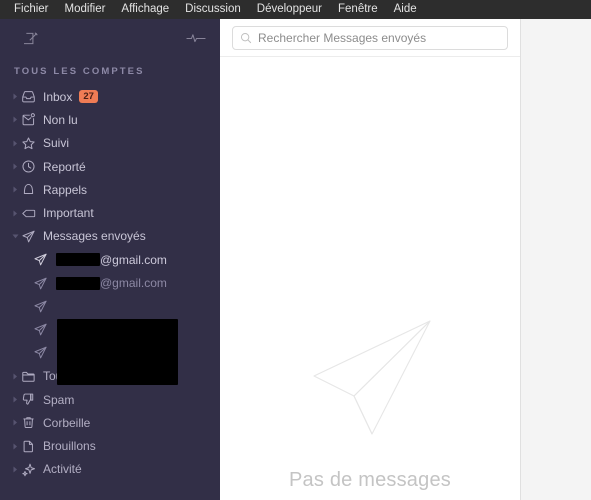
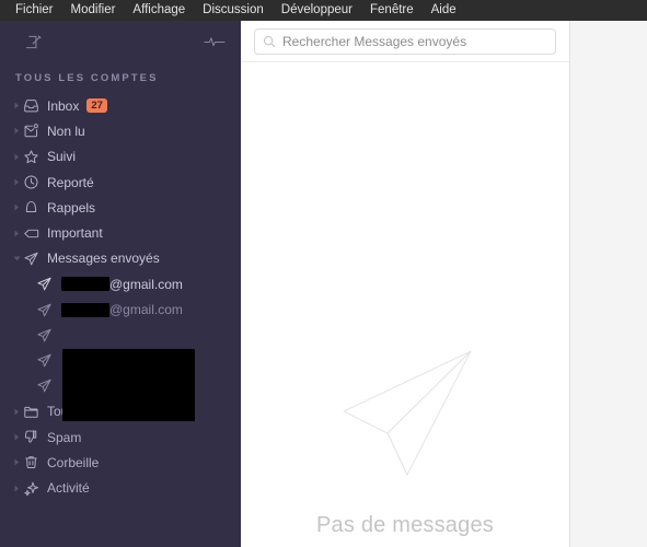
  Fichier
  Modifier
  Affichage
  Discussion
  Développeur
  Fenêtre
  Aide
  TOUS LES COMPTES
  Inbox
  27
  Non lu
  Suivi
  Reporté
  Rappels
  Important
  Messages envoyés
  @gmail.com
  @gmail.com
  Spam
  Corbeille
- Brouillons
  Activité
  Rechercher Messages envoyés
  Pas de messages
